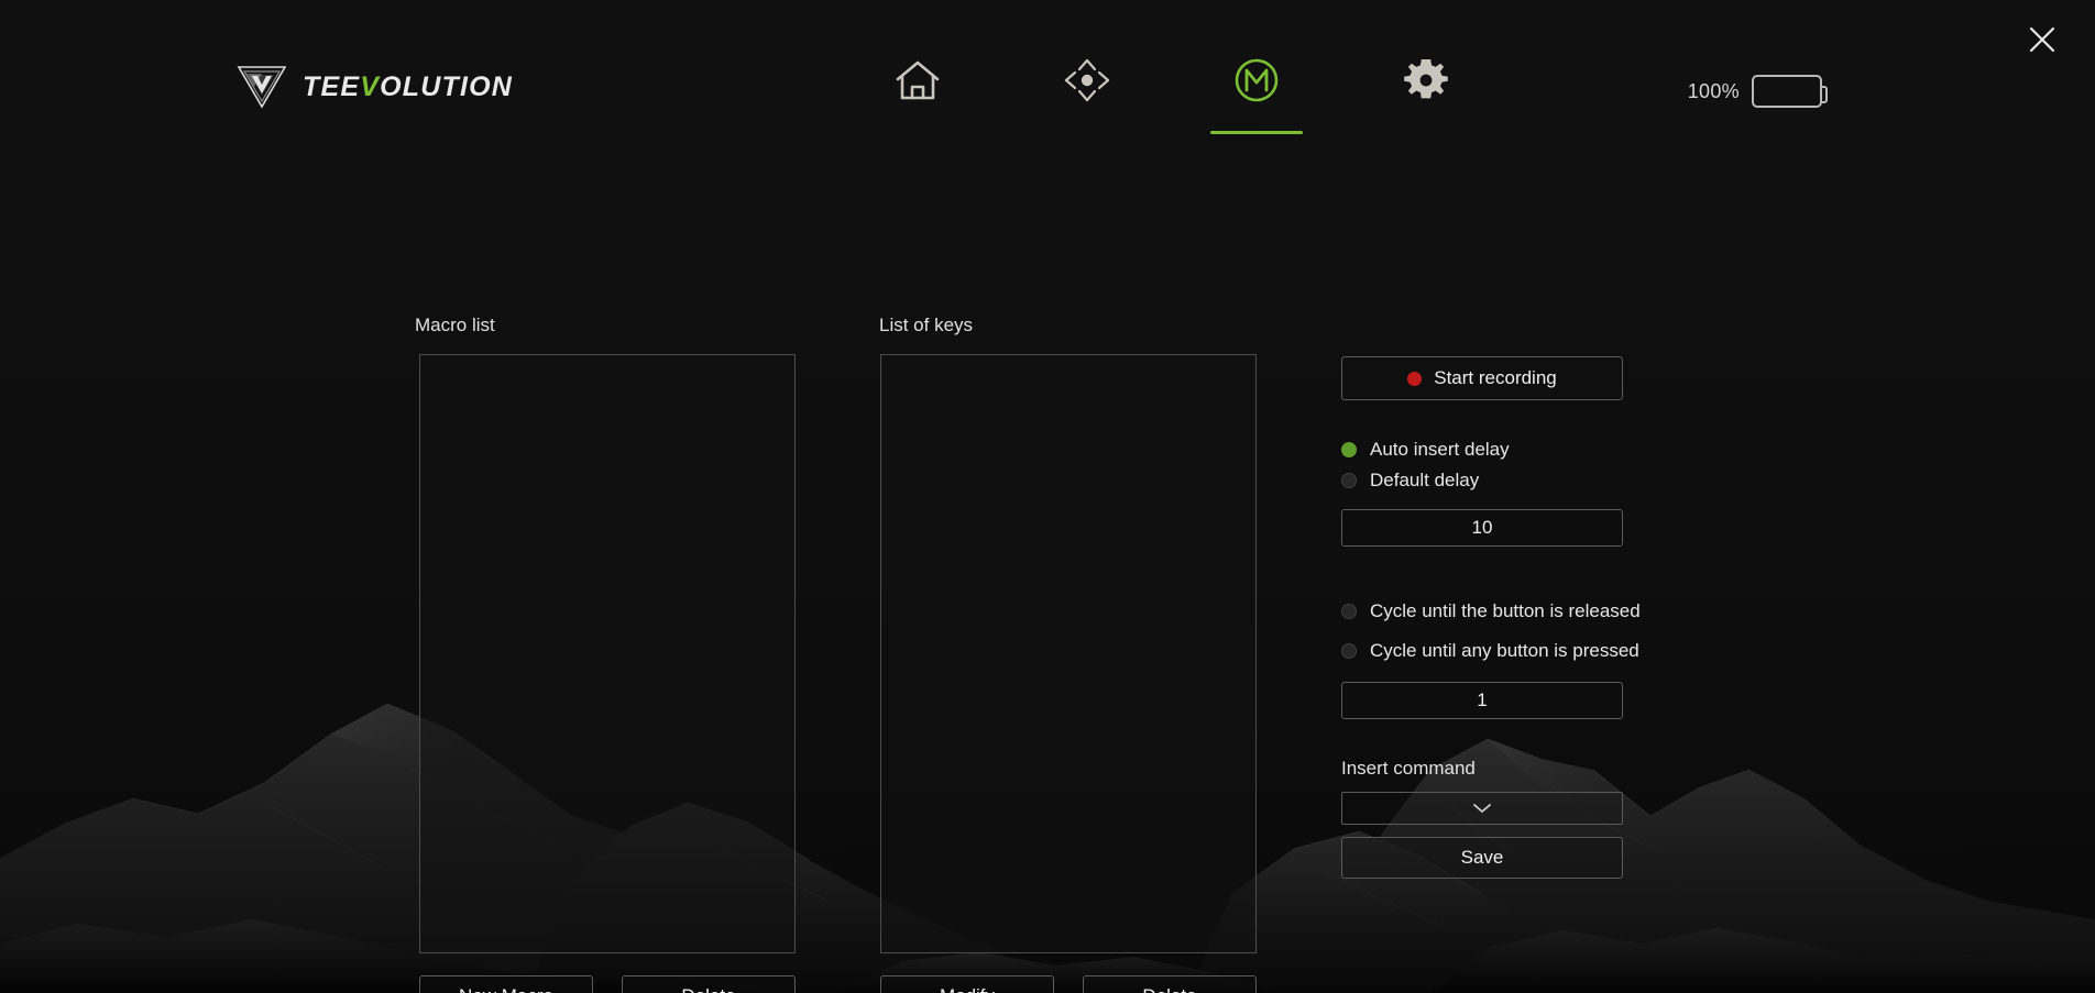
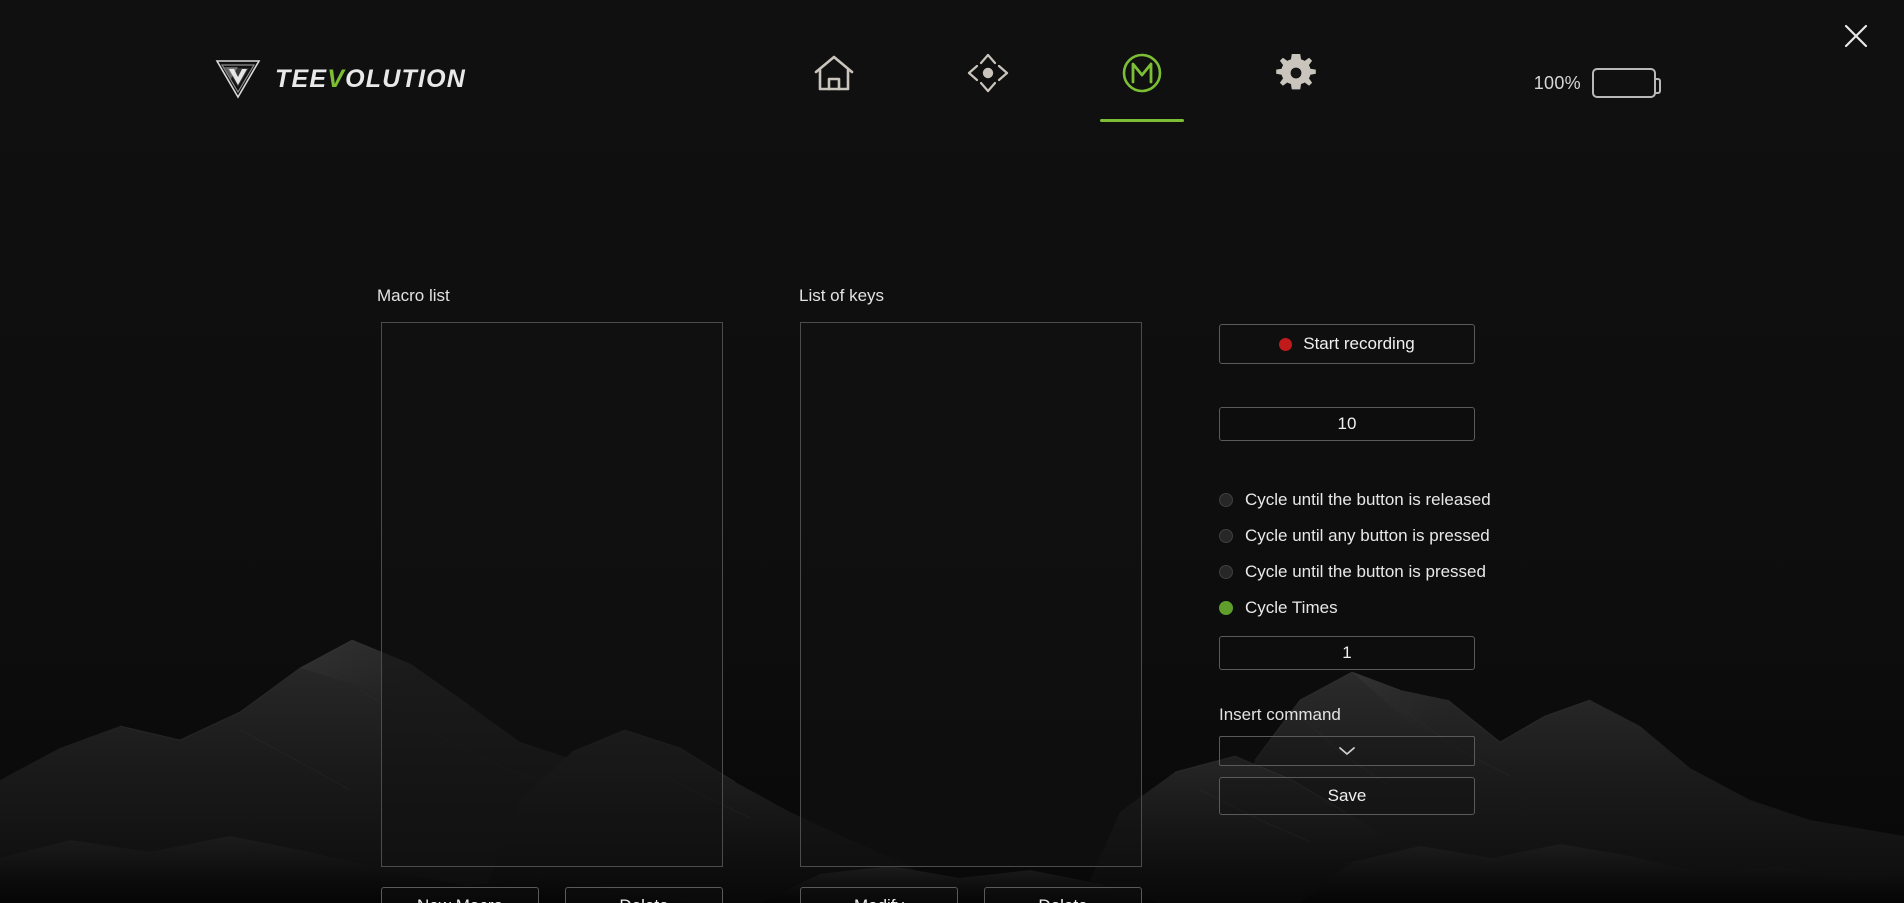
  TEEVOLUTION
  100%
  Macro list
  List of keys
  Start recording
- Auto insert delay
- Default delay
  10
  Cycle until the button is released
  Cycle until any button is pressed
+ Cycle until the button is pressed
+ Cycle Times
  1
  Insert command
  Save
